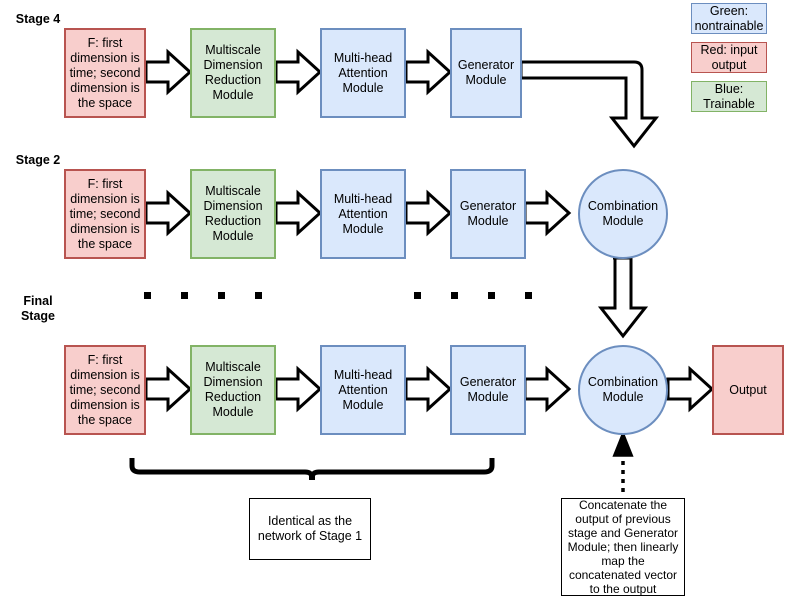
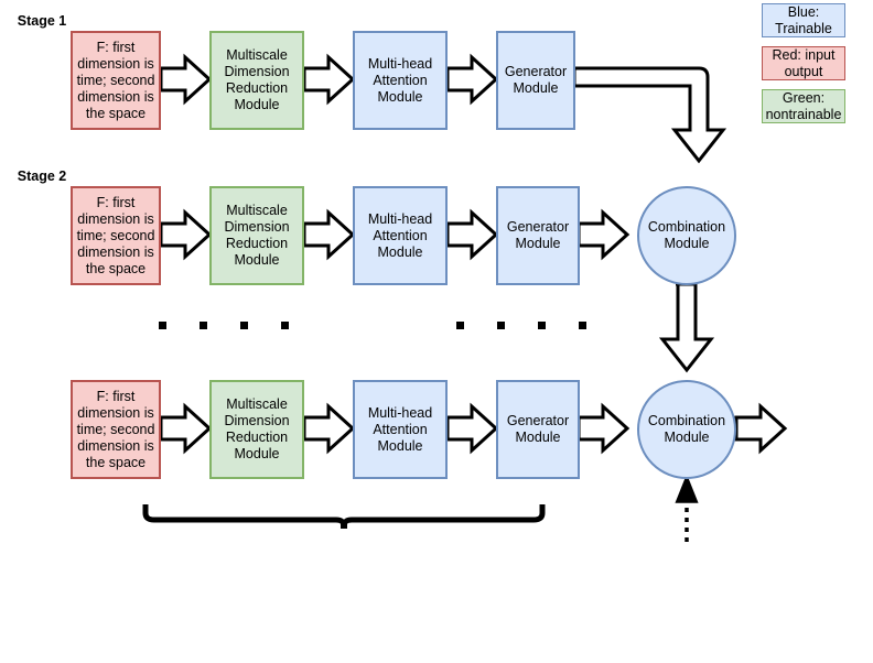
- Stage 4
+ Stage 1
  Stage 2
- Final
- Stage
  F: first dimension is time; second dimension is the space
  Multiscale Dimension Reduction Module
  Multi-head Attention Module
  Generator Module
  F: first dimension is time; second dimension is the space
  Multiscale Dimension Reduction Module
  Multi-head Attention Module
  Generator Module
  Combination Module
  F: first dimension is time; second dimension is the space
  Multiscale Dimension Reduction Module
  Multi-head Attention Module
  Generator Module
  Combination Module
- Output
- Identical as the network of Stage 1
- Concatenate the output of previous stage and Generator Module; then linearly map the concatenated vector to the output
- Green: nontrainable
+ Blue: Trainable
  Red: input output
- Blue: Trainable
+ Green: nontrainable
